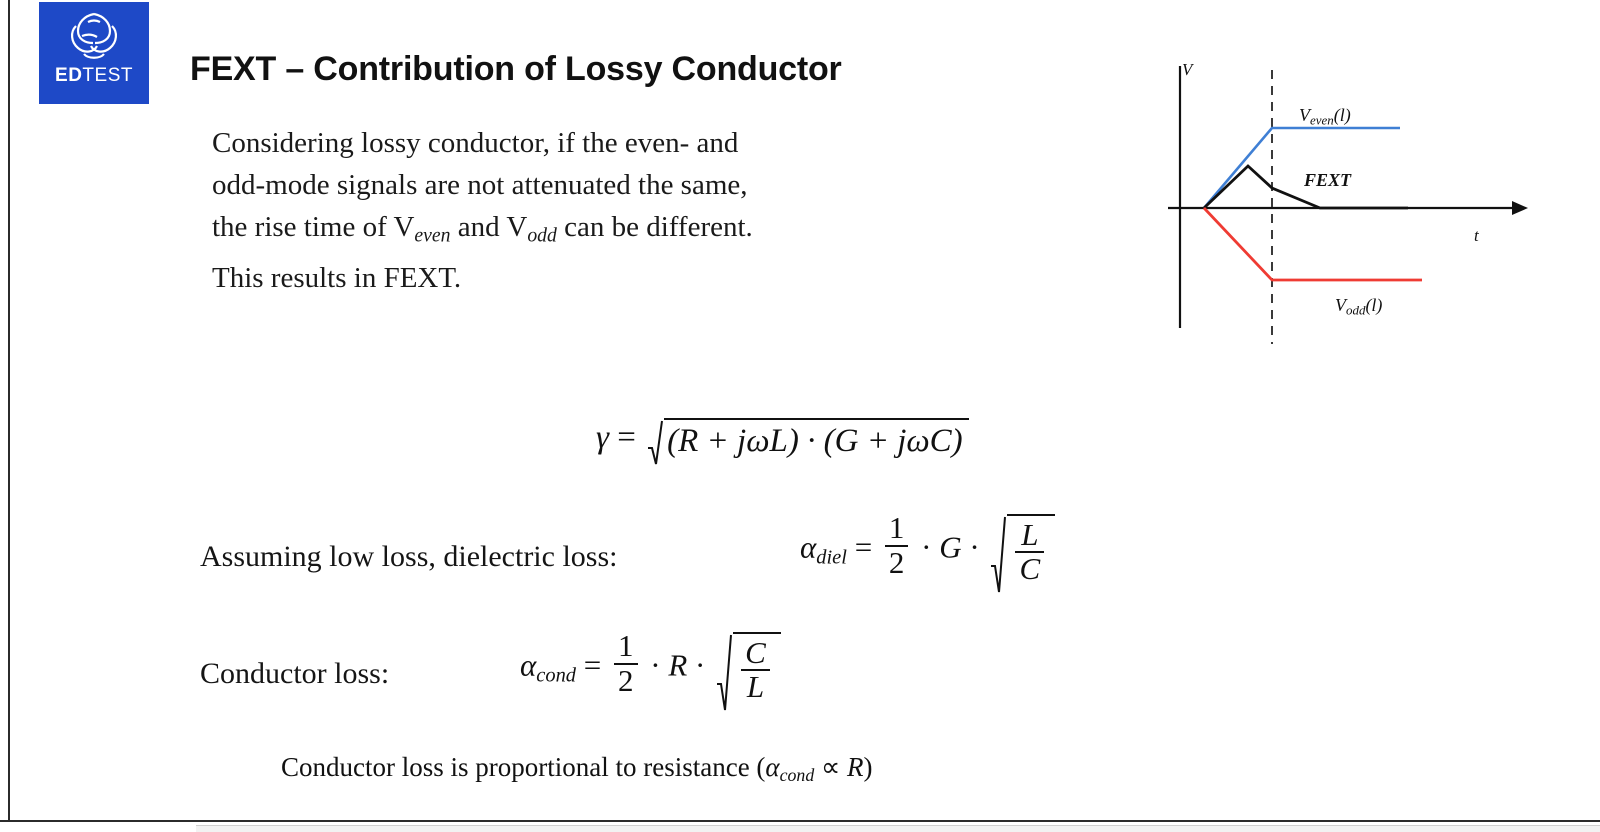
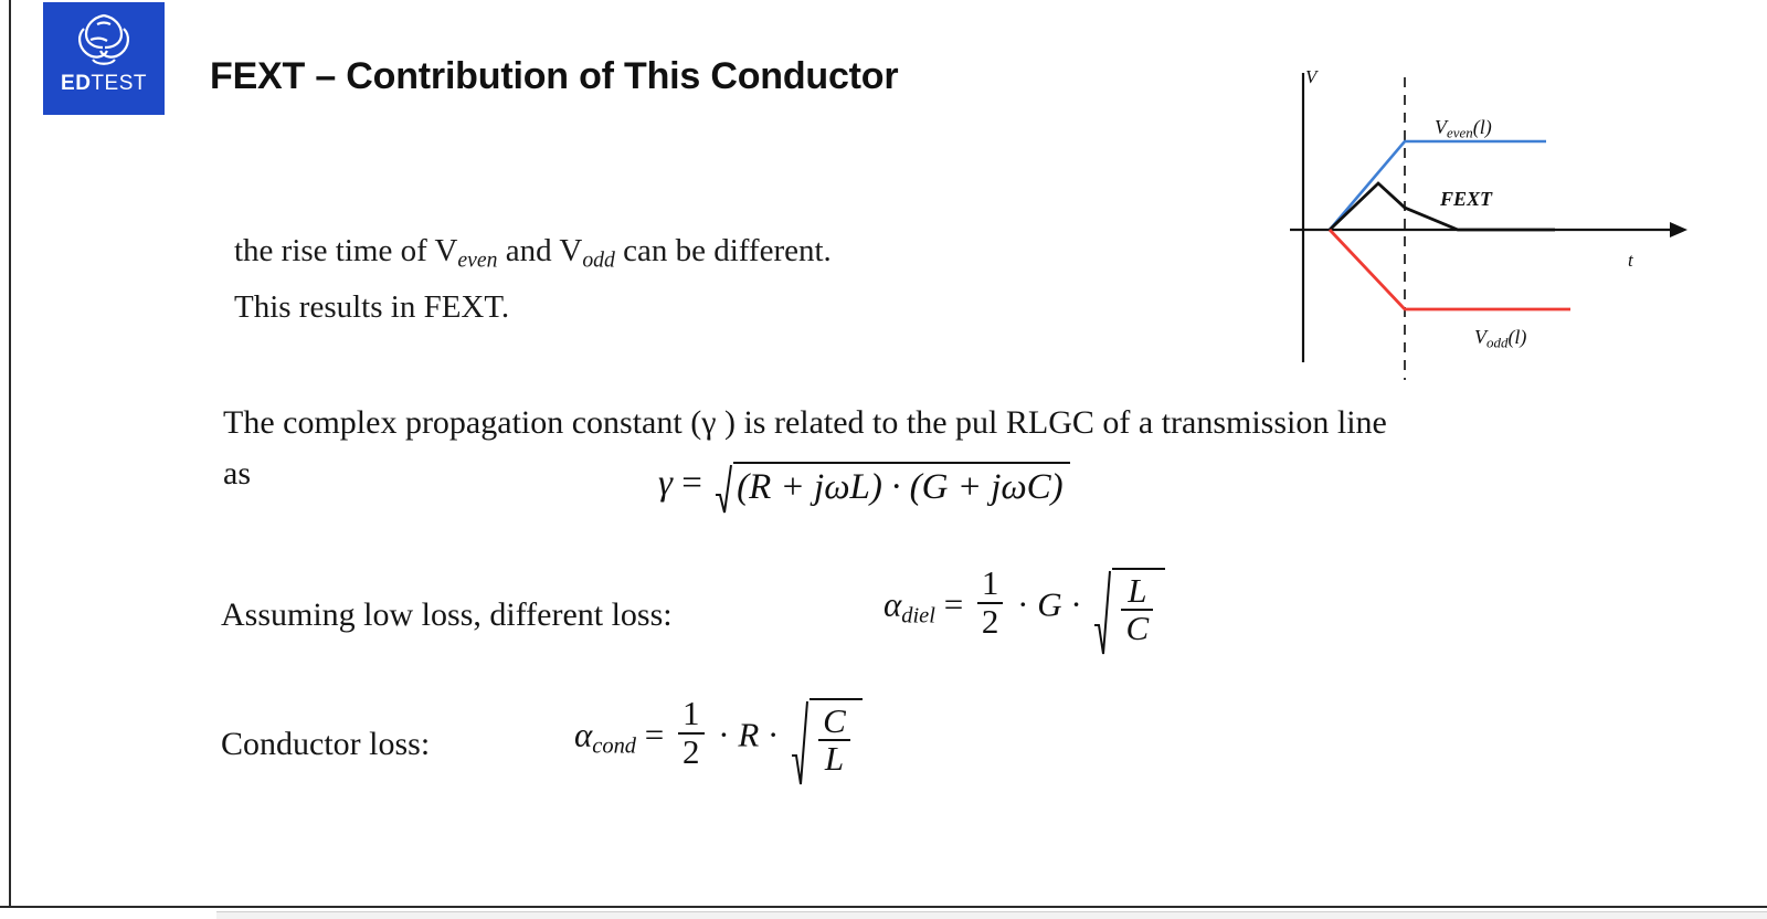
  EDTEST
- FEXT – Contribution of Lossy Conductor
+ FEXT – Contribution of This Conductor
- Considering lossy conductor, if the even- and
- odd-mode signals are not attenuated the same,
  the rise time of Veven and Vodd can be different.
  This results in FEXT.
  V
  t
  Veven(l)
  Vodd(l)
  FEXT
+ The complex propagation constant (γ ) is related to the pul RLGC of a transmission line as
  γ = (R + jωL) · (G + jωC)
- Assuming low loss, dielectric loss:
+ Assuming low loss, different loss:
  αdiel =
  1
  2
  · G ·
  L
  C
  Conductor loss:
  αcond =
  1
  2
  · R ·
  C
  L
- Conductor loss is proportional to resistance (αcond ∝ R)
